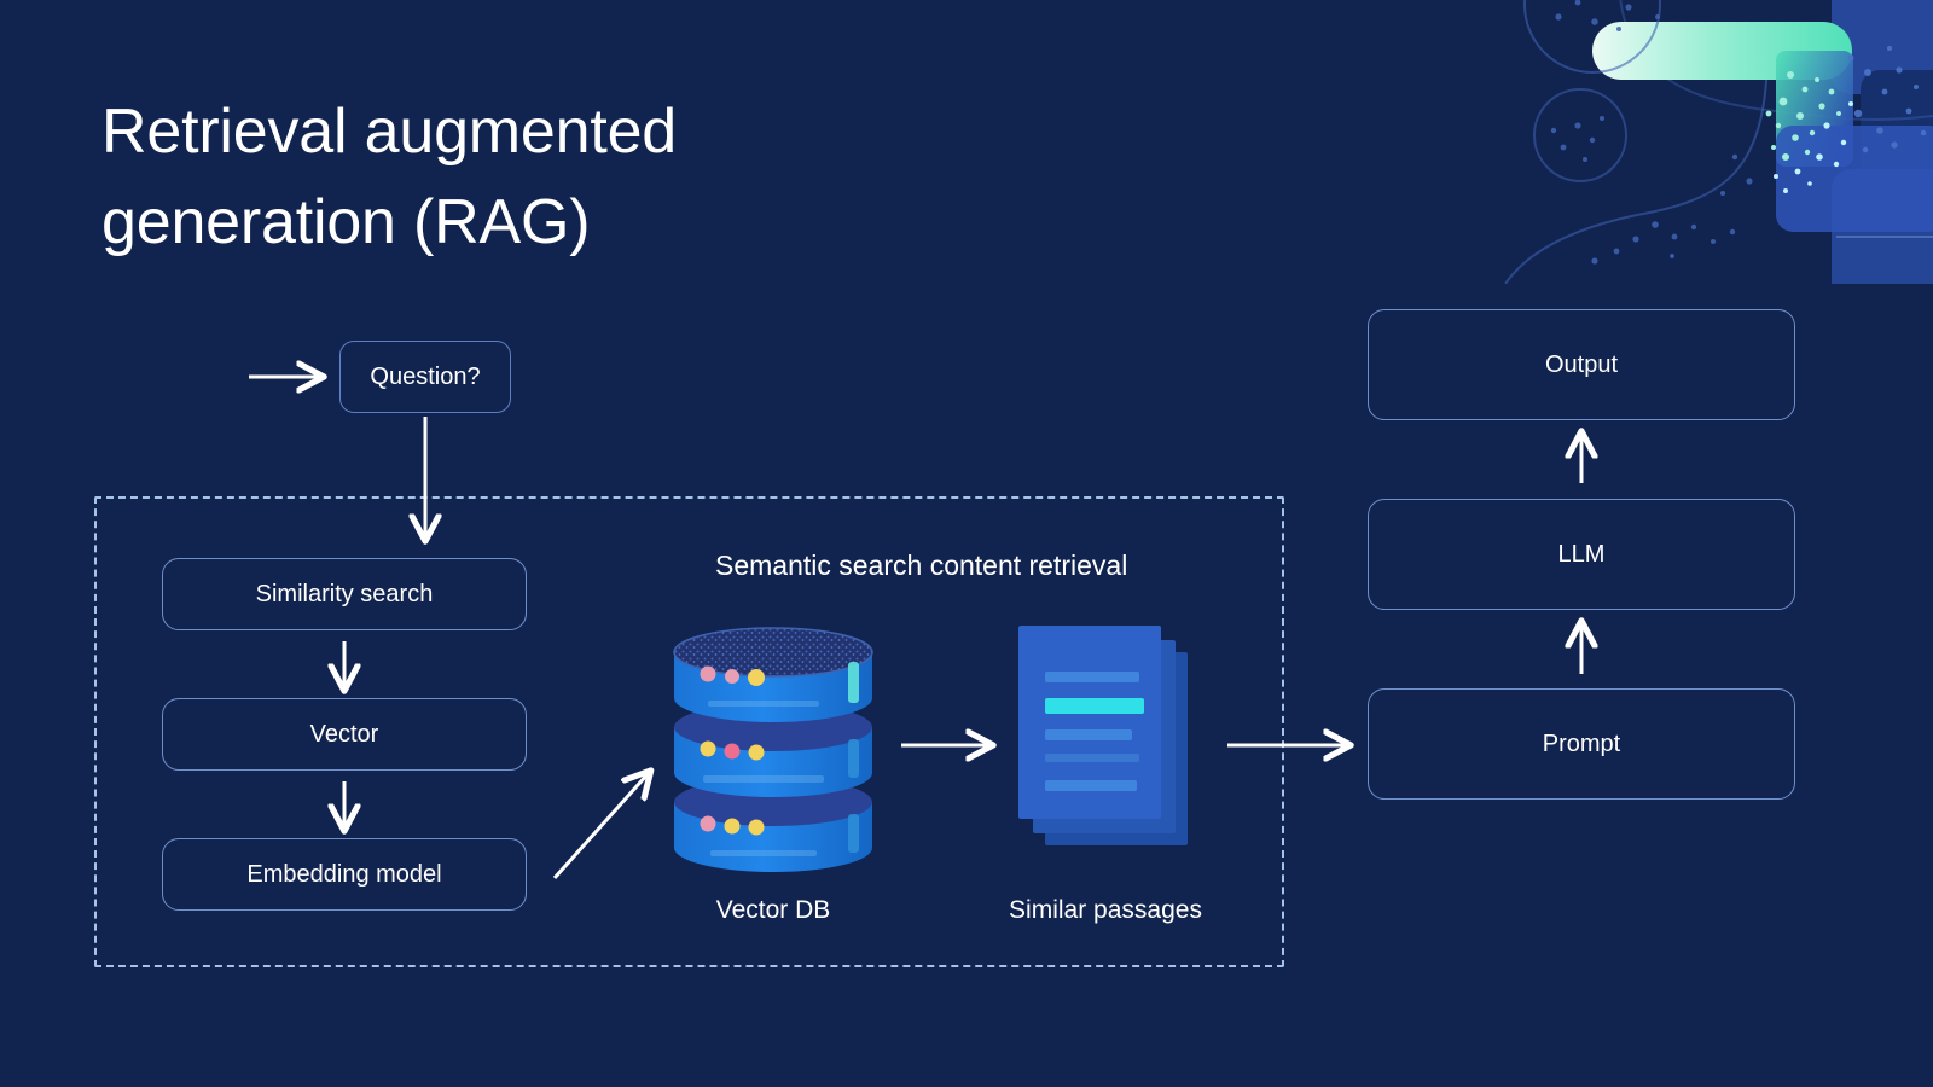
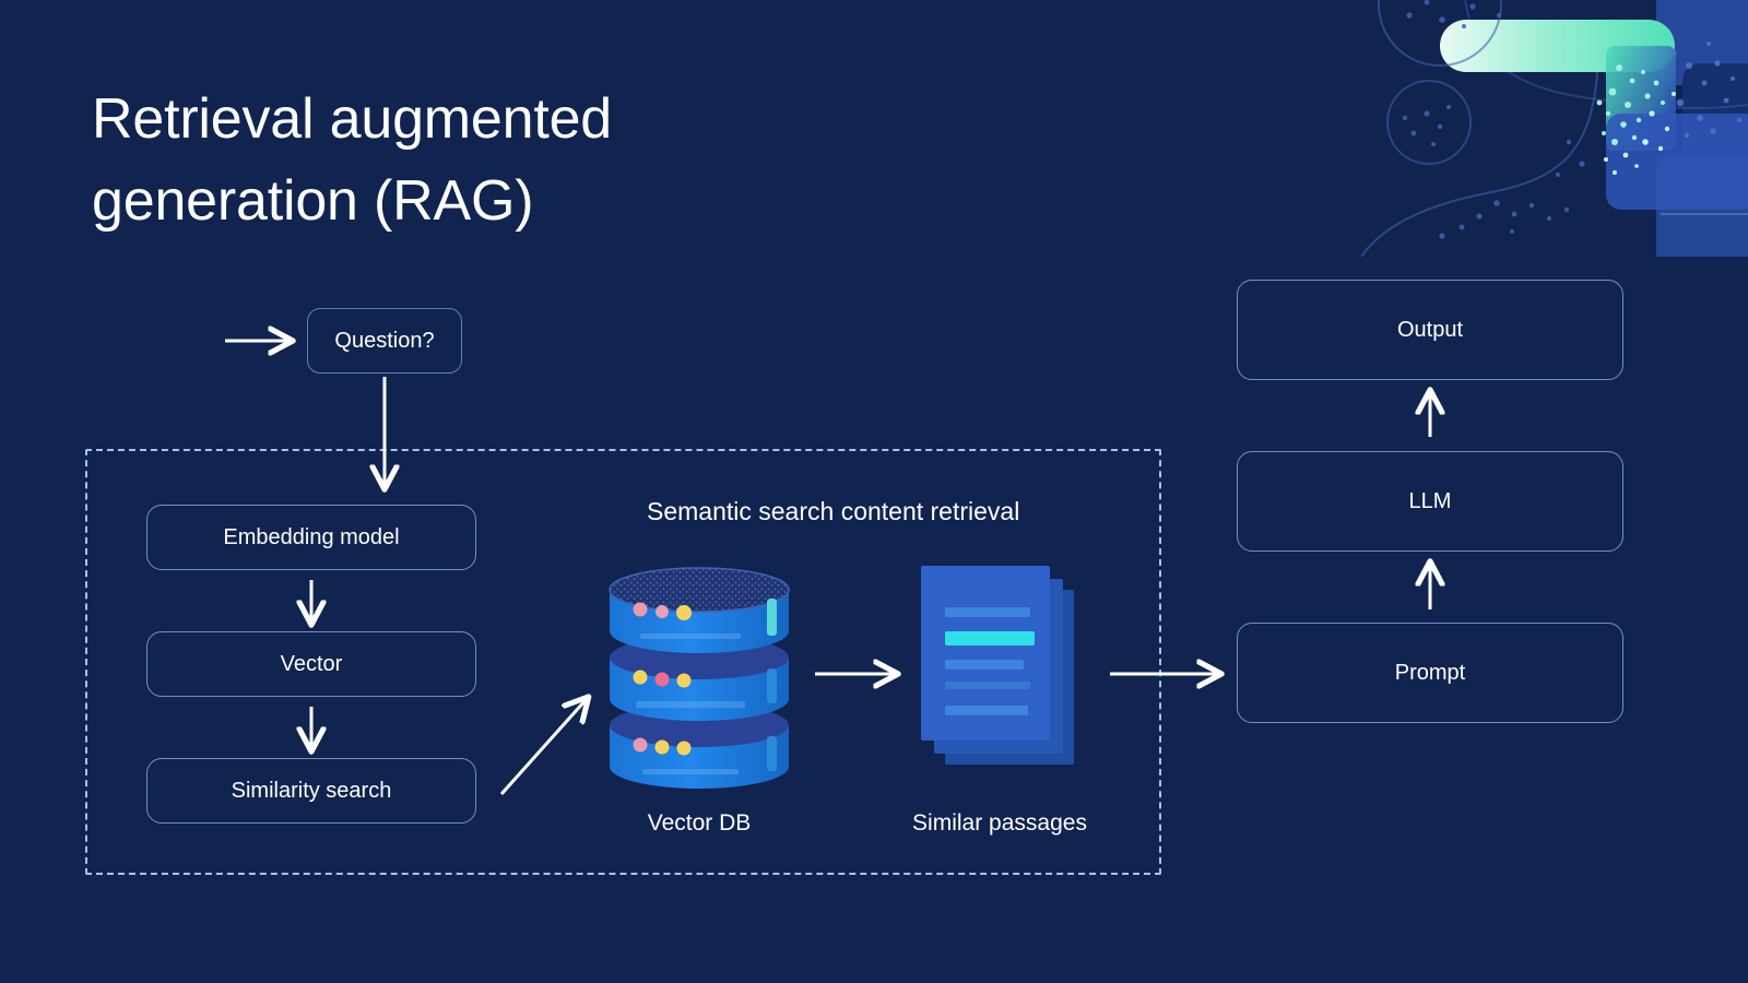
  Retrieval augmented
  generation (RAG)
  Question?
  Semantic search content retrieval
- Similarity search
+ Embedding model
  Vector
- Embedding model
+ Similarity search
  Vector DB
  Similar passages
  Output
  LLM
  Prompt
